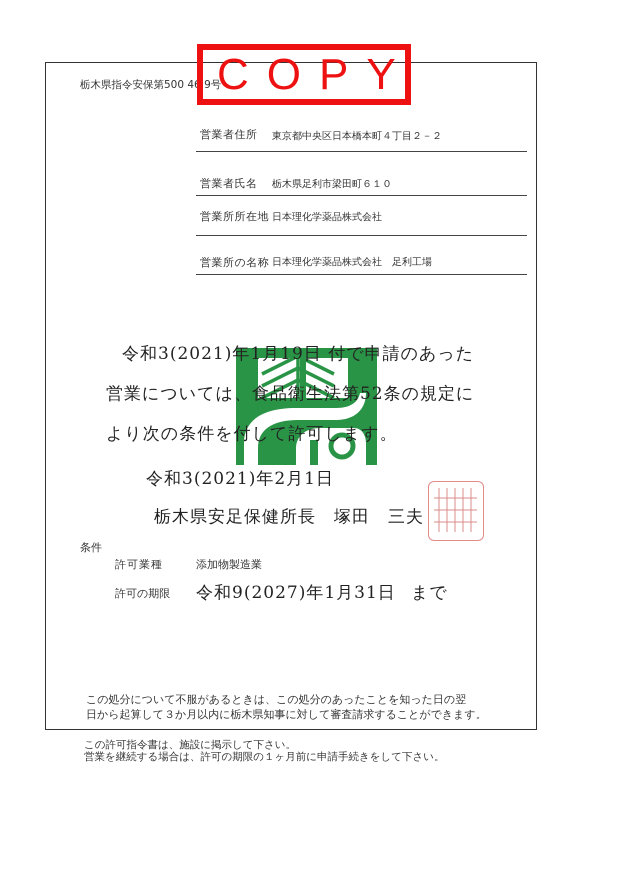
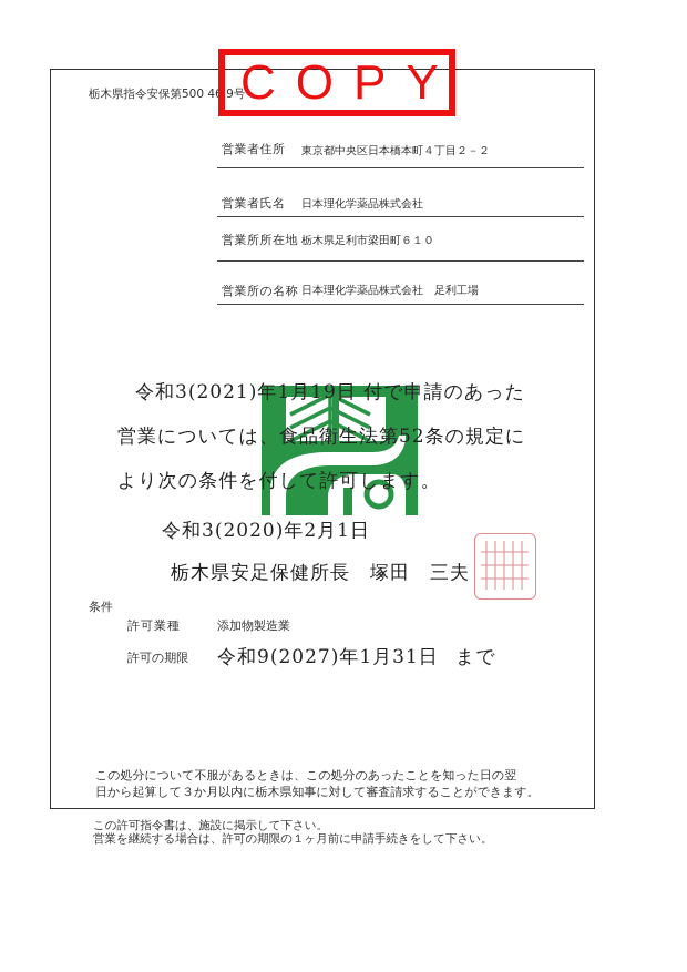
  栃木県指令安保第500 46 9号
  COPY
  営業者住所
  東京都中央区日本橋本町４丁目２－２
  営業者氏名
- 栃木県足利市梁田町６１０
+ 日本理化学薬品株式会社
  営業所所在地
- 日本理化学薬品株式会社
+ 栃木県足利市梁田町６１０
  営業所の名称
  日本理化学薬品株式会社 足利工場
  令和3(2021)年1月19日 付で申請のあった
  営業については、食品衛生法第52条の規定に
  より次の条件を付して許可します。
- 令和3(2021)年2月1日
+ 令和3(2020)年2月1日
  栃木県安足保健所長 塚田 三夫
  条件
  許可業種
  添加物製造業
  許可の期限
  令和9(2027)年1月31日
  まで
  この処分について不服があるときは、この処分のあったことを知った日の翌
  日から起算して３か月以内に栃木県知事に対して審査請求することができます。
  この許可指令書は、施設に掲示して下さい。
  営業を継続する場合は、許可の期限の１ヶ月前に申請手続きをして下さい。
